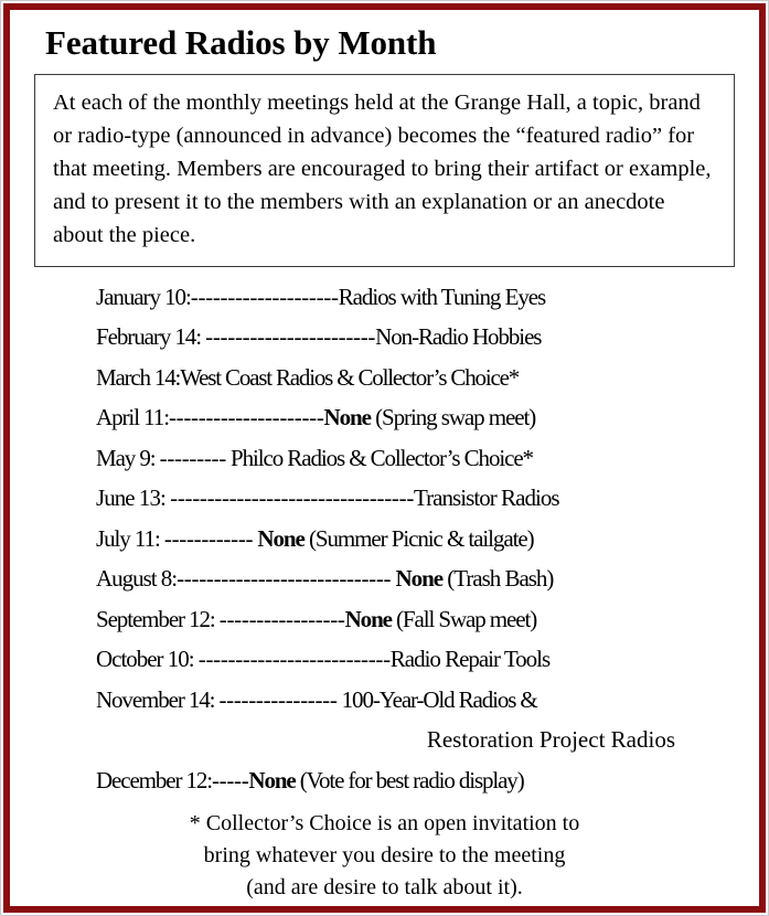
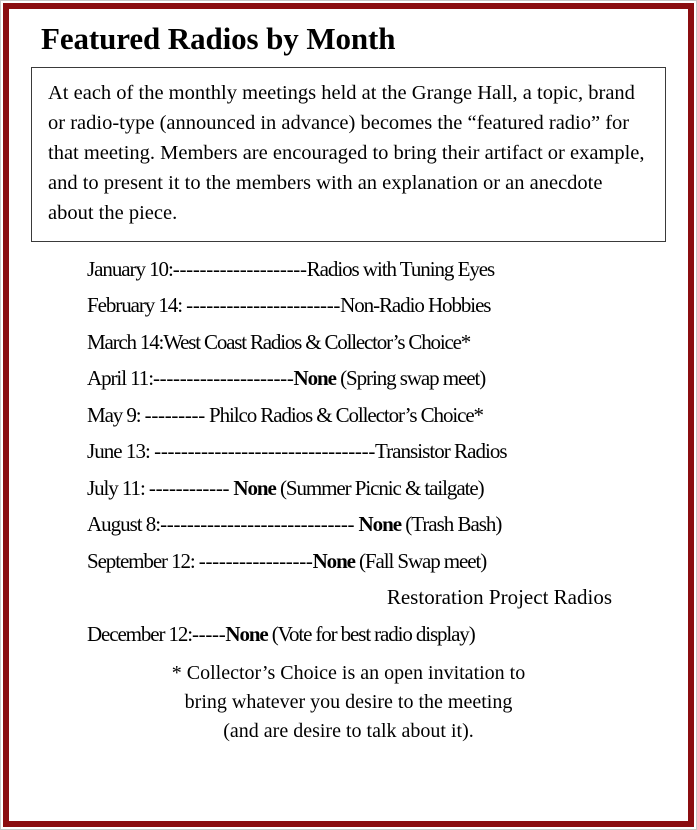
  Featured Radios by Month
  At each of the monthly meetings held at the Grange Hall, a topic, brand or radio-type (announced in advance) becomes the “featured radio” for that meeting. Members are encouraged to bring their artifact or example, and to present it to the members with an explanation or an anecdote about the piece.
  January 10:--------------------Radios with Tuning Eyes
  February 14: -----------------------Non-Radio Hobbies
  March 14:West Coast Radios & Collector’s Choice*
  April 11:---------------------None (Spring swap meet)
  May 9: --------- Philco Radios & Collector’s Choice*
  June 13: ---------------------------------Transistor Radios
  July 11: ------------ None (Summer Picnic & tailgate)
  August 8:----------------------------- None (Trash Bash)
  September 12: -----------------None (Fall Swap meet)
- October 10: --------------------------Radio Repair Tools
- November 14: ---------------- 100-Year-Old Radios &
  Restoration Project Radios
  December 12:-----None (Vote for best radio display)
  * Collector’s Choice is an open invitation to
  bring whatever you desire to the meeting
  (and are desire to talk about it).
